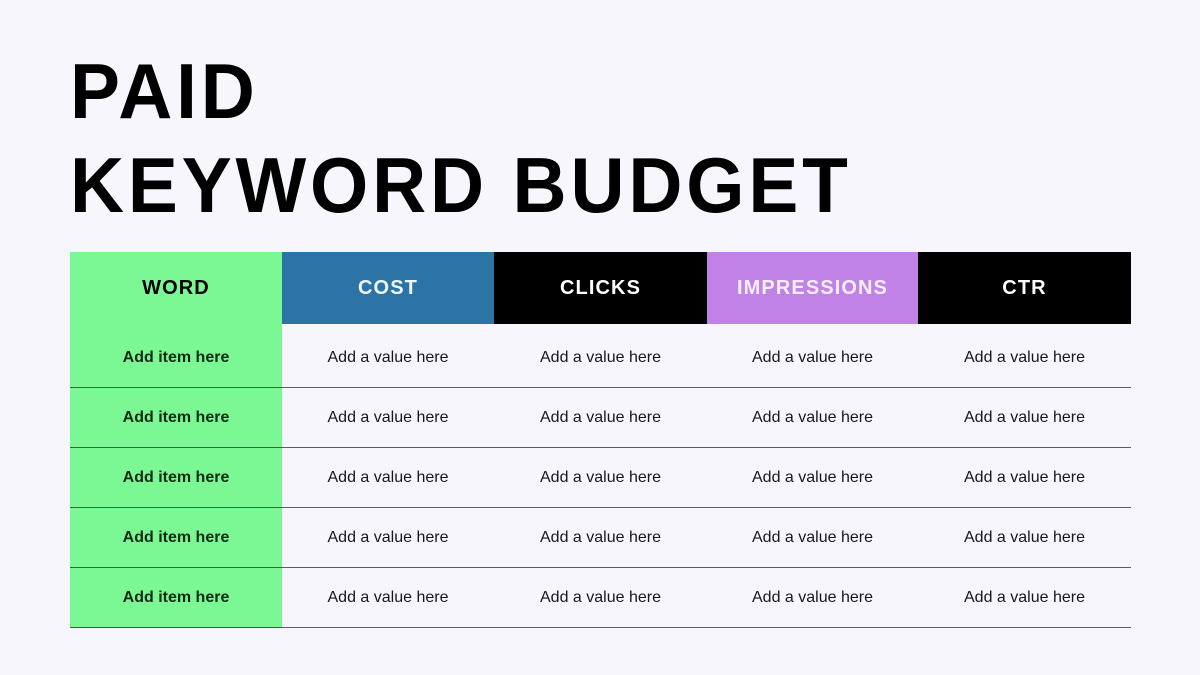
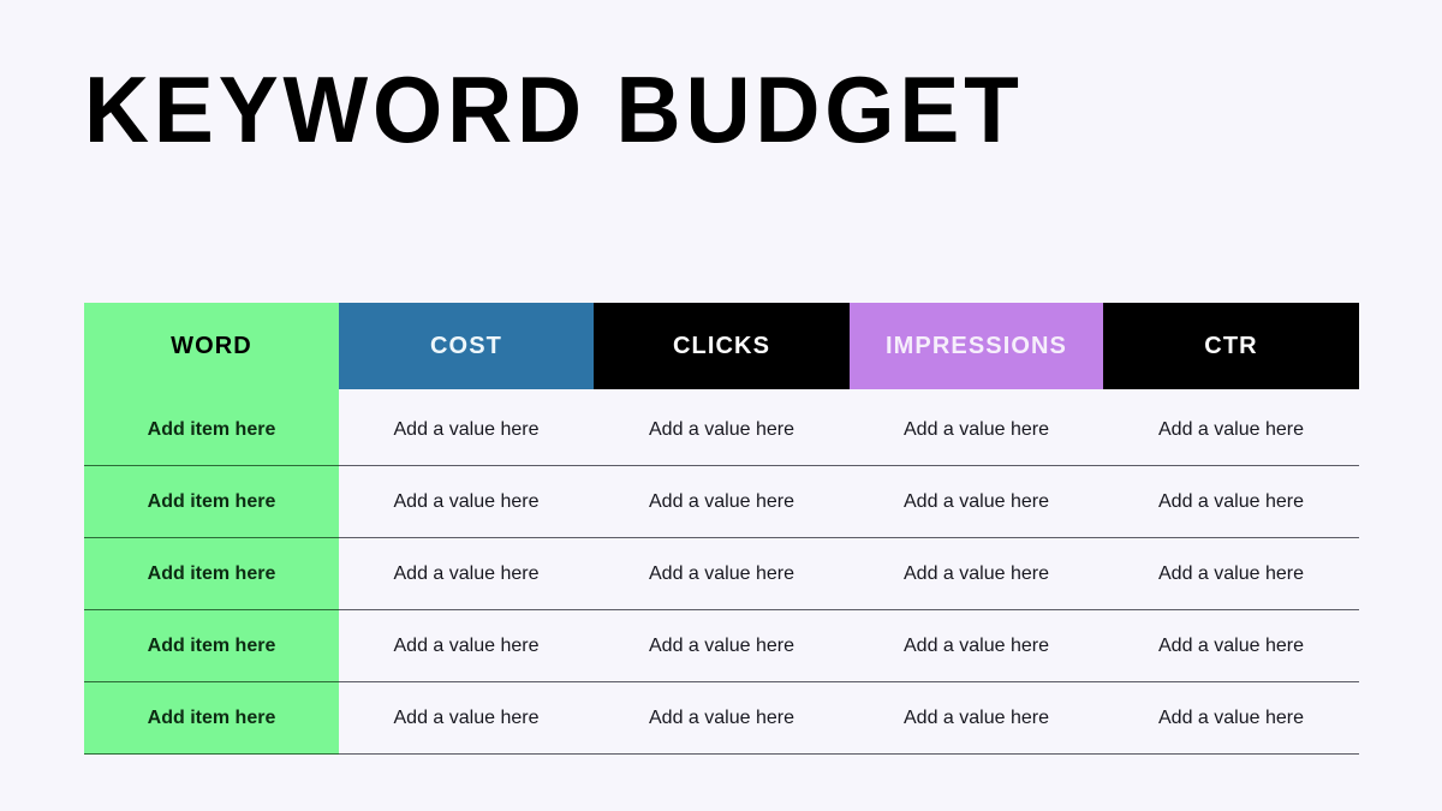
- PAID
  KEYWORD BUDGET
  WORD	COST	CLICKS	IMPRESSIONS	CTR
  Add item here	Add a value here	Add a value here	Add a value here	Add a value here
  Add item here	Add a value here	Add a value here	Add a value here	Add a value here
  Add item here	Add a value here	Add a value here	Add a value here	Add a value here
  Add item here	Add a value here	Add a value here	Add a value here	Add a value here
  Add item here	Add a value here	Add a value here	Add a value here	Add a value here
